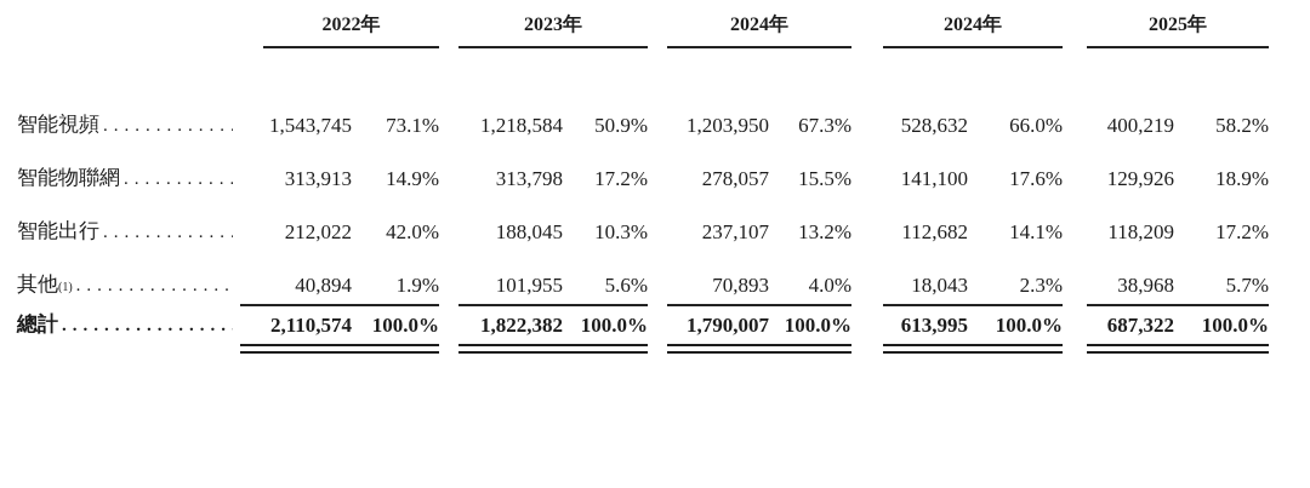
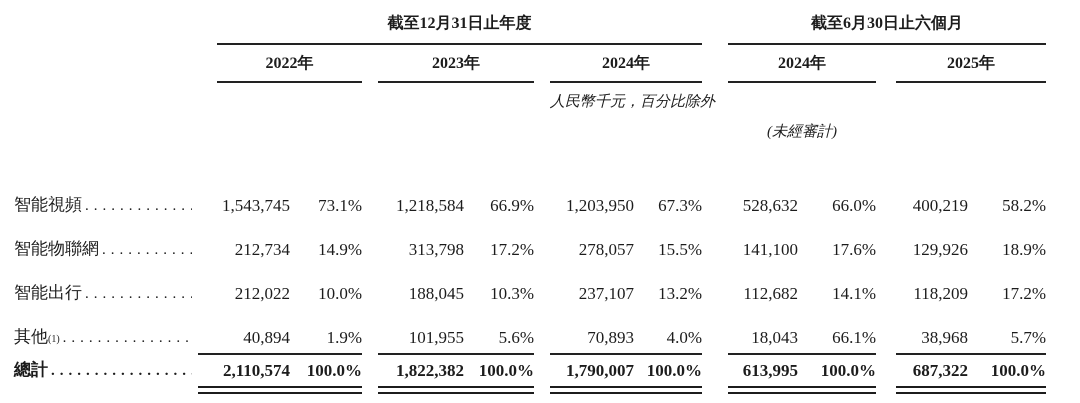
+ 	截至12月31日止年度		截至6月30日止六個月
  	2022年		2023年		2024年		2024年		2025年
+ 		人民幣千元，百分比除外
+ 		(未經審計)
- 智能視頻 ............	1,543,745	73.1%		1,218,584	50.9%		1,203,950	67.3%		528,632	66.0%		400,219	58.2%
+ 智能視頻 ............	1,543,745	73.1%		1,218,584	66.9%		1,203,950	67.3%		528,632	66.0%		400,219	58.2%
- 智能物聯網 ..........	313,913	14.9%		313,798	17.2%		278,057	15.5%		141,100	17.6%		129,926	18.9%
+ 智能物聯網 ..........	212,734	14.9%		313,798	17.2%		278,057	15.5%		141,100	17.6%		129,926	18.9%
- 智能出行 ............	212,022	42.0%		188,045	10.3%		237,107	13.2%		112,682	14.1%		118,209	17.2%
+ 智能出行 ............	212,022	10.0%		188,045	10.3%		237,107	13.2%		112,682	14.1%		118,209	17.2%
- 其他(1) ...............	40,894	1.9%		101,955	5.6%		70,893	4.0%		18,043	2.3%		38,968	5.7%
+ 其他(1) ...............	40,894	1.9%		101,955	5.6%		70,893	4.0%		18,043	66.1%		38,968	5.7%
  總計 ................	2,110,574	100.0%		1,822,382	100.0%		1,790,007	100.0%		613,995	100.0%		687,322	100.0%
